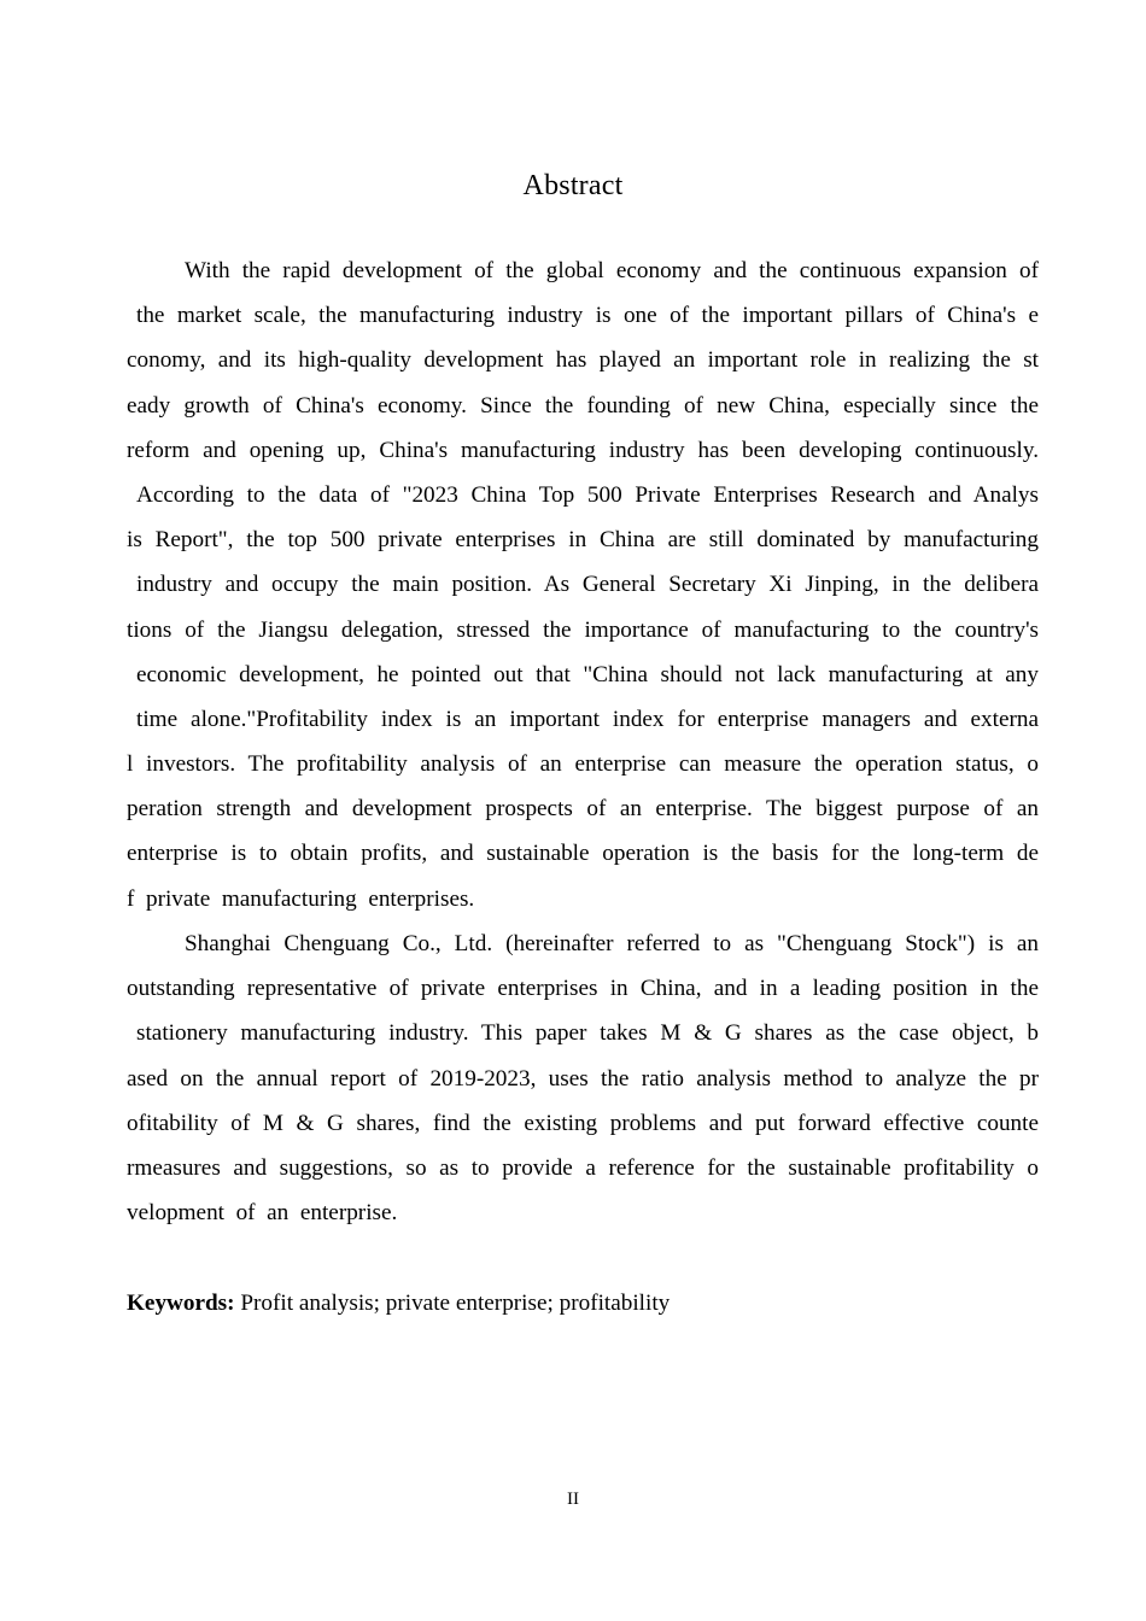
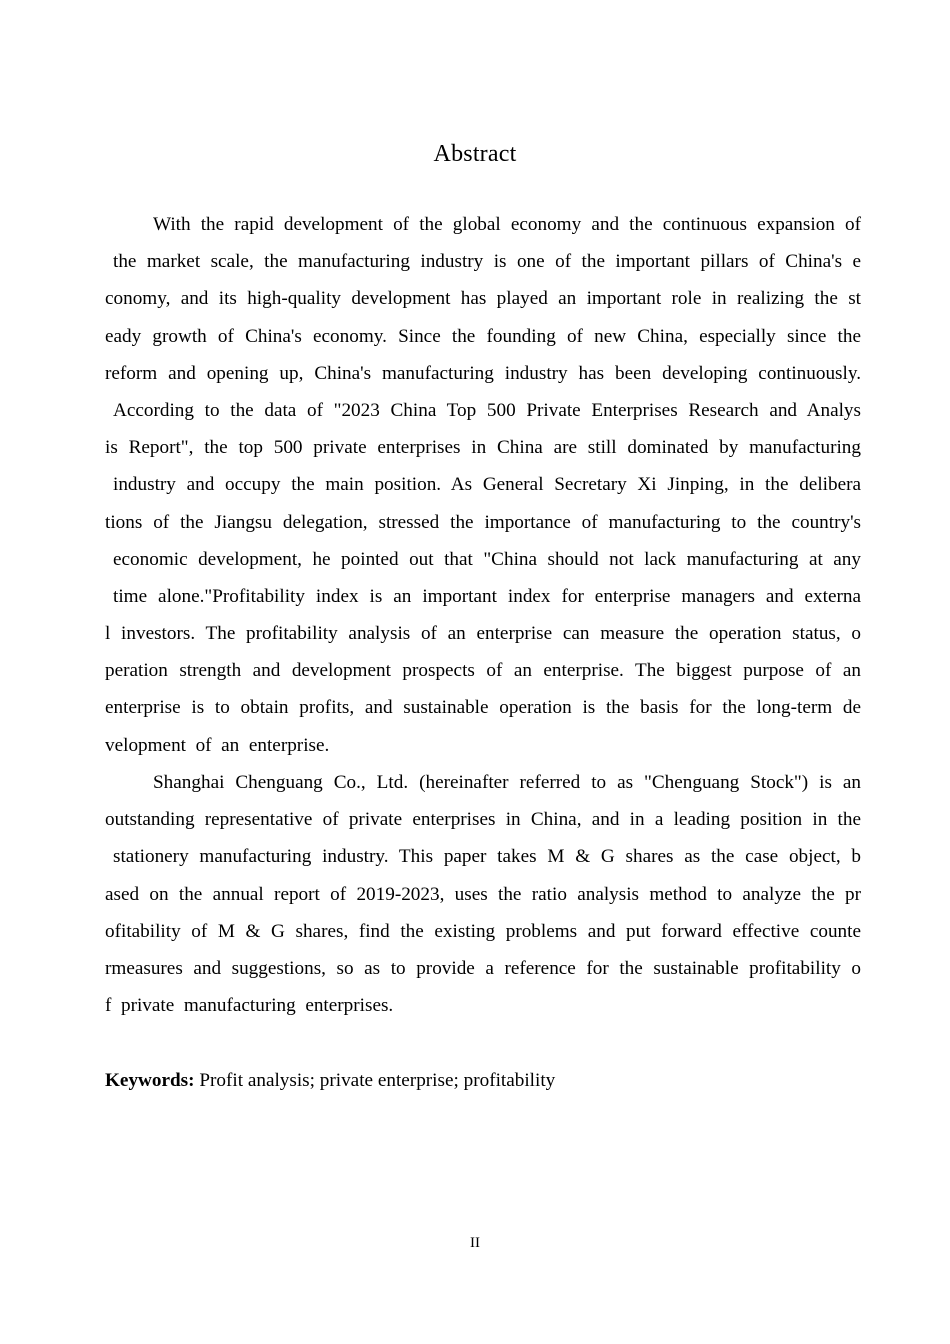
  Abstract
  With the rapid development of the global economy and the continuous expansion of
  the market scale, the manufacturing industry is one of the important pillars of China's e
  conomy, and its high-quality development has played an important role in realizing the st
  eady growth of China's economy. Since the founding of new China, especially since the
  reform and opening up, China's manufacturing industry has been developing continuously.
  According to the data of "2023 China Top 500 Private Enterprises Research and Analys
  is Report", the top 500 private enterprises in China are still dominated by manufacturing
  industry and occupy the main position. As General Secretary Xi Jinping, in the delibera
  tions of the Jiangsu delegation, stressed the importance of manufacturing to the country's
  economic development, he pointed out that "China should not lack manufacturing at any
  time alone."Profitability index is an important index for enterprise managers and externa
  l investors. The profitability analysis of an enterprise can measure the operation status, o
  peration strength and development prospects of an enterprise. The biggest purpose of an
  enterprise is to obtain profits, and sustainable operation is the basis for the long-term de
- f private manufacturing enterprises.
+ velopment of an enterprise.
  Shanghai Chenguang Co., Ltd. (hereinafter referred to as "Chenguang Stock") is an
  outstanding representative of private enterprises in China, and in a leading position in the
  stationery manufacturing industry. This paper takes M & G shares as the case object, b
  ased on the annual report of 2019-2023, uses the ratio analysis method to analyze the pr
  ofitability of M & G shares, find the existing problems and put forward effective counte
  rmeasures and suggestions, so as to provide a reference for the sustainable profitability o
- velopment of an enterprise.
+ f private manufacturing enterprises.
  Keywords: Profit analysis; private enterprise; profitability
  II
